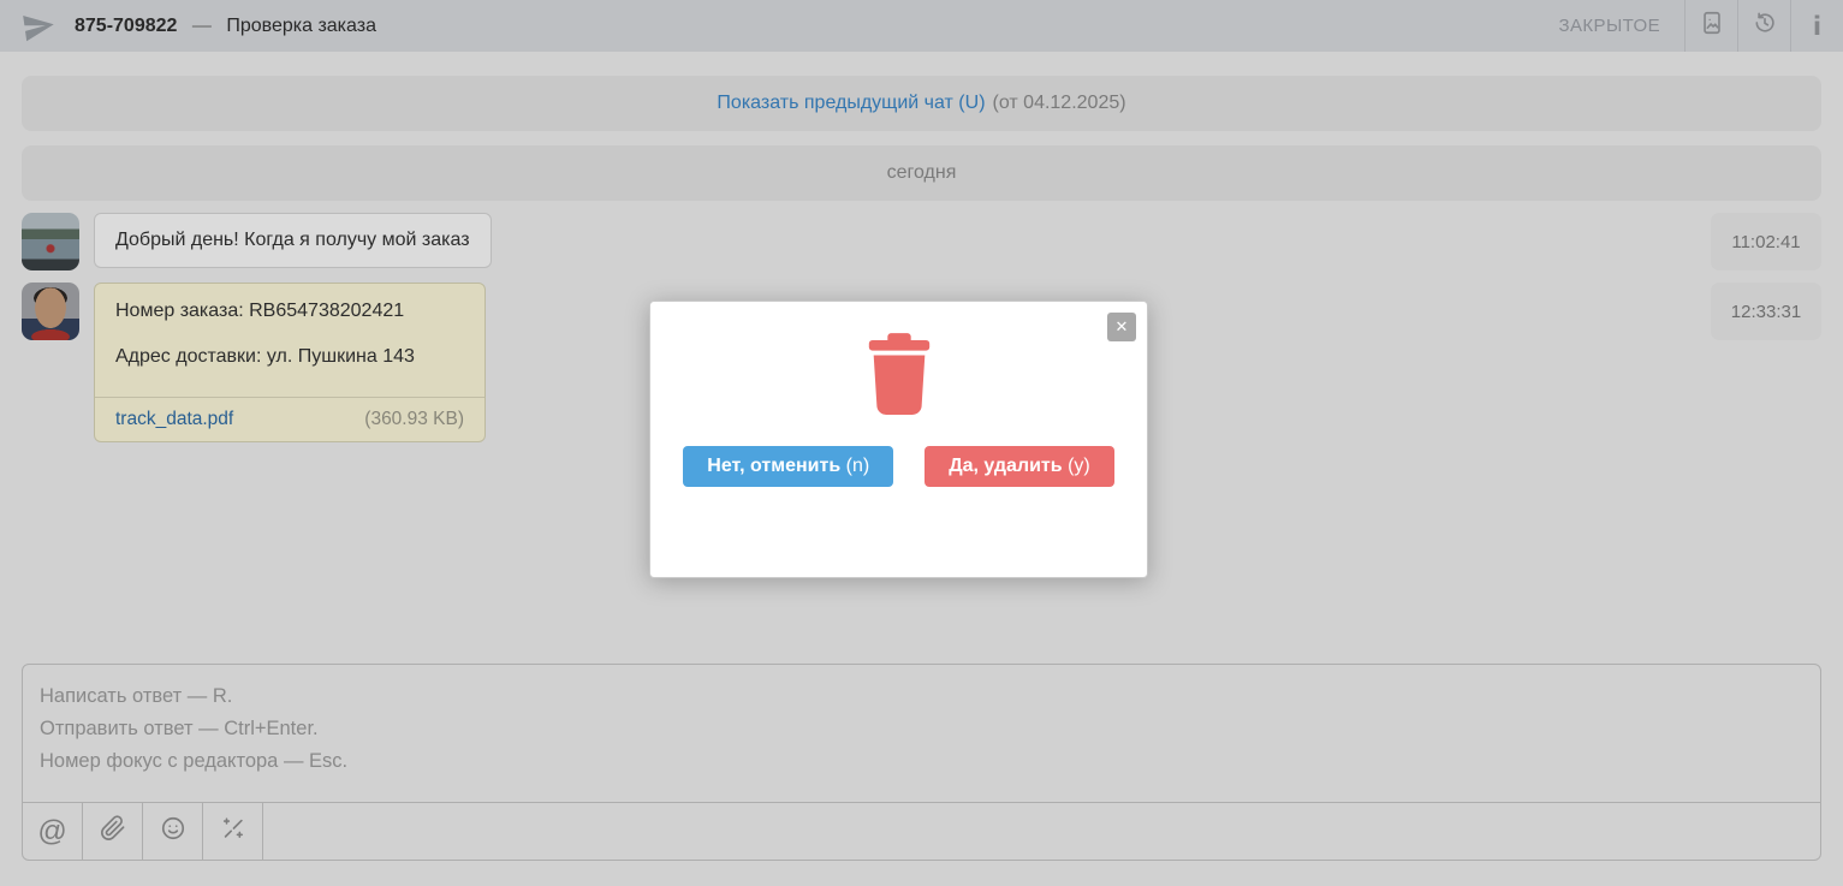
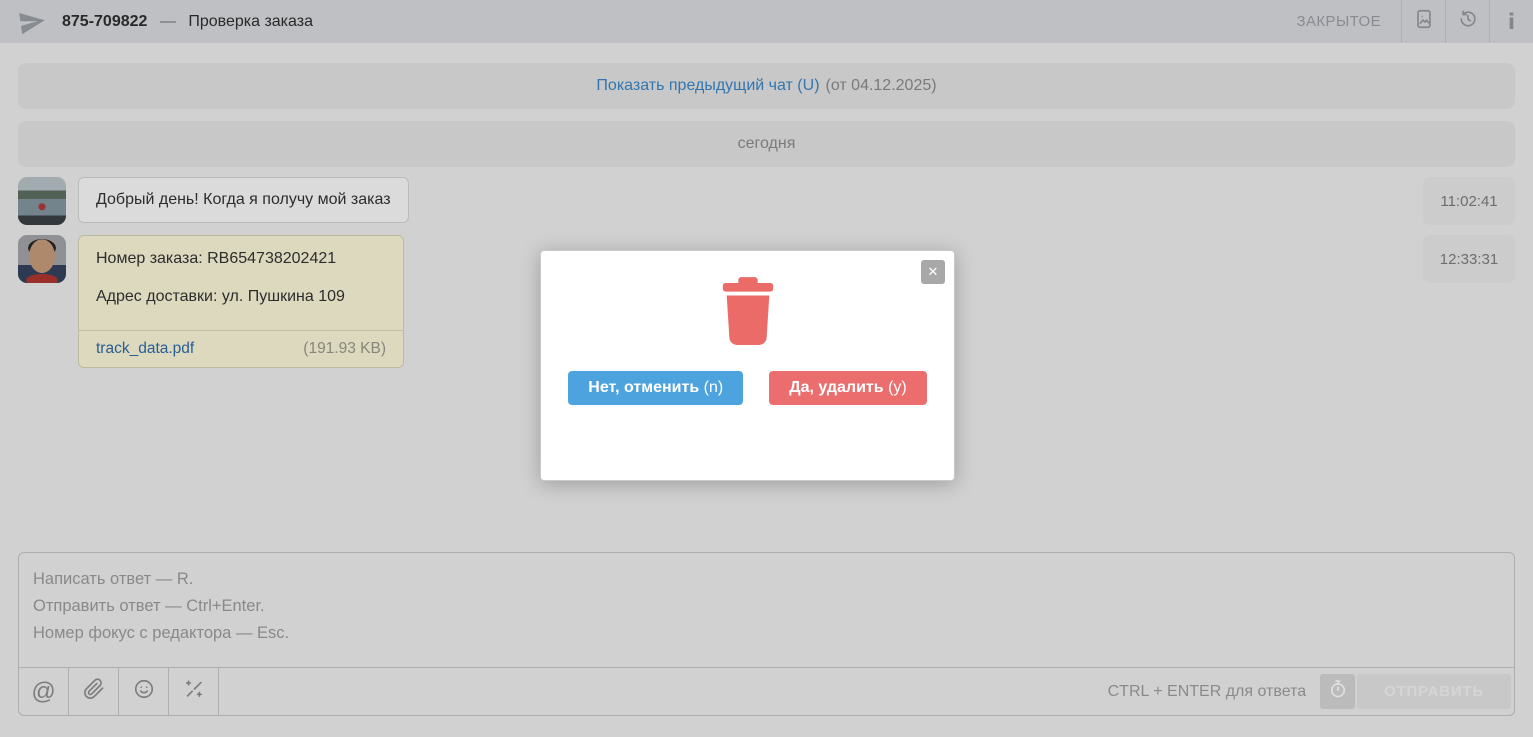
  875-709822 — Проверка заказа
  ЗАКРЫТОЕ
  i
  Показать предыдущий чат (U)
  (от 04.12.2025)
  сегодня
  Добрый день! Когда я получу мой заказ
  11:02:41
  Номер заказа: RB654738202421
- Адрес доставки: ул. Пушкина 143
+ Адрес доставки: ул. Пушкина 109
  track_data.pdf
- (360.93 KB)
+ (191.93 KB)
  12:33:31
  Написать ответ — R.
  Отправить ответ — Ctrl+Enter.
  Номер фокус с редактора — Esc.
  @
+ CTRL + ENTER для ответа
  ✕
  Нет, отменить (n)
  Да, удалить (y)
